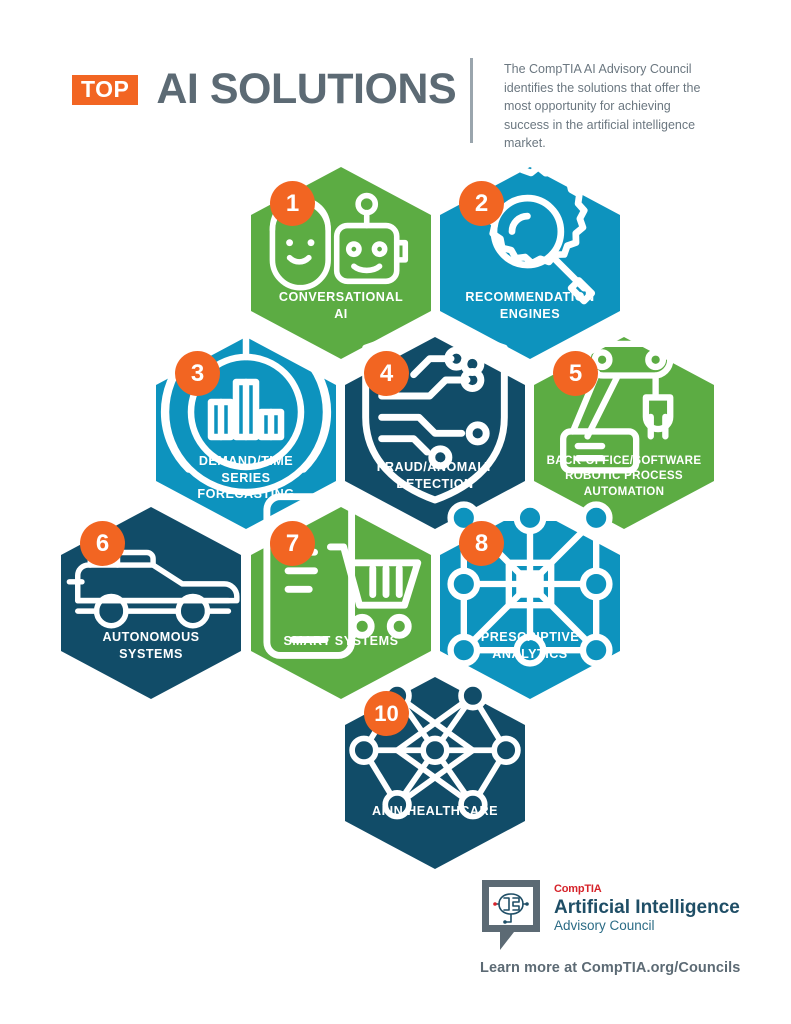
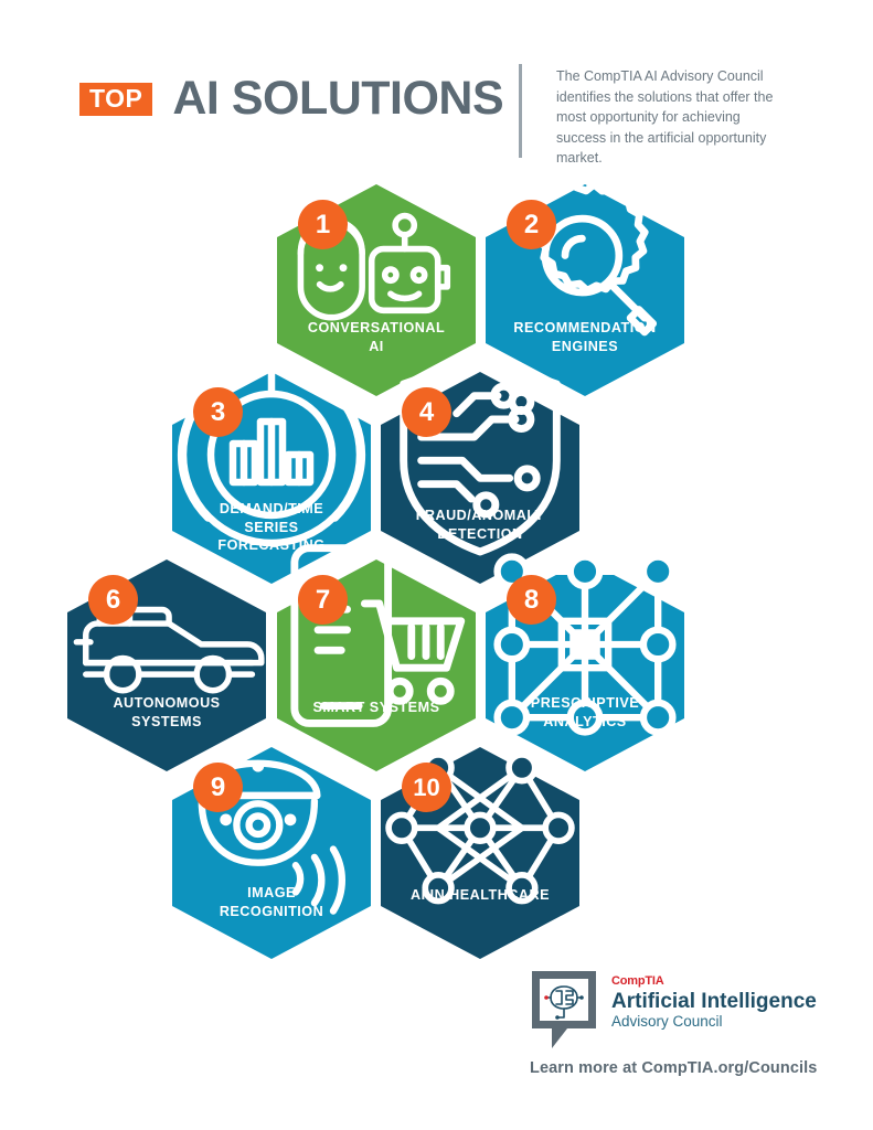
  TOP
  AI SOLUTIONS
- The CompTIA AI Advisory Council identifies the solutions that offer the most opportunity for achieving success in the artificial intelligence market.
+ The CompTIA AI Advisory Council identifies the solutions that offer the most opportunity for achieving success in the artificial opportunity market.
  CONVERSATIONAL
  AI
  1
  RECOMMENDATION
  ENGINES
  2
  DEMAND/TIME
  SERIES
  FORECASTI
  3
  FRAUD/ANOMALY
  DETECTION
  4
- BACK-OFFICE/SOFTWARE
- ROBOTIC PROCESS
- AUTOMATION
- 5
  AUTONOMOUS
  SYSTEMS
  6
  SMART SYSTEMS
  7
  PRESCRIPTIVE
  ANALYTICS
  8
+ IMAGE
+ RECOGNITION
+ 9
  AI IN HEALTHCARE
  10
  CompTIA
  Artificial Intelligence
  Advisory Council
  Learn more at CompTIA.org/Councils
